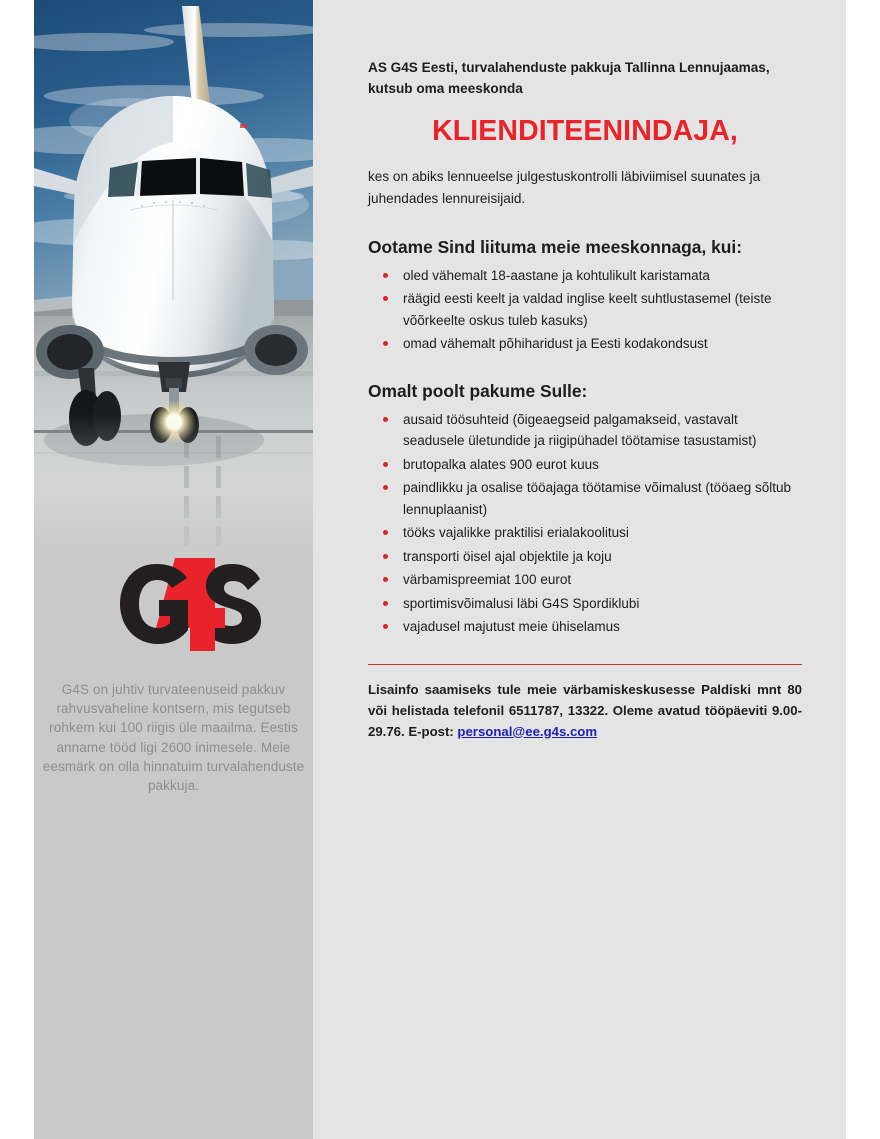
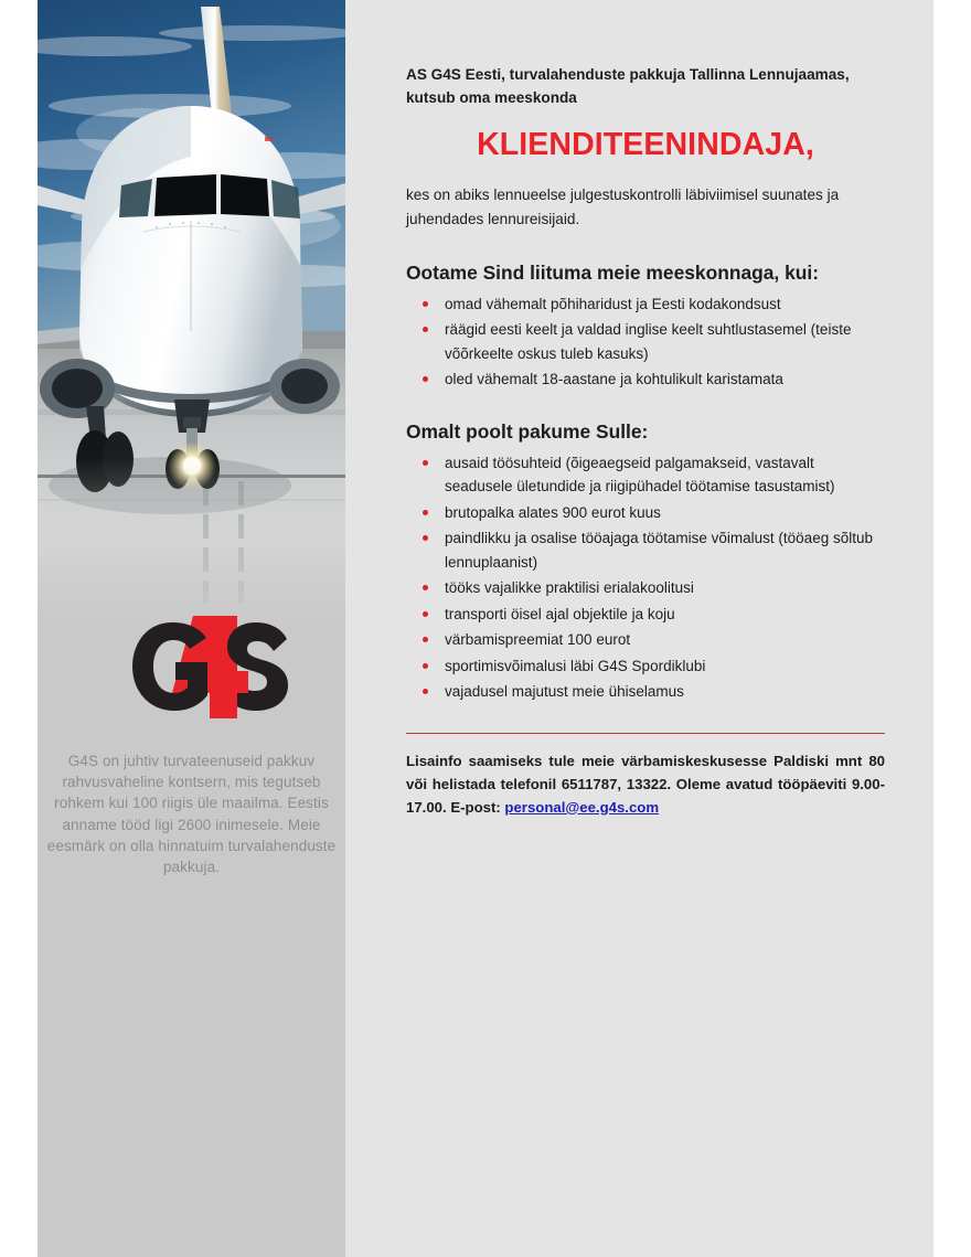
  G4S on juhtiv turvateenuseid pakkuv rahvusvaheline kontsern, mis tegutseb rohkem kui 100 riigis üle maailma. Eestis anname tööd ligi 2600 inimesele. Meie eesmärk on olla hinnatuim turvalahenduste pakkuja.
  AS G4S Eesti, turvalahenduste pakkuja Tallinna Lennujaamas, kutsub oma meeskonda
  KLIENDITEENINDAJA,
  kes on abiks lennueelse julgestuskontrolli läbiviimisel suunates ja juhendades lennureisijaid.
  Ootame Sind liituma meie meeskonnaga, kui:
- oled vähemalt 18-aastane ja kohtulikult karistamata
+ omad vähemalt põhiharidust ja Eesti kodakondsust
  räägid eesti keelt ja valdad inglise keelt suhtlustasemel (teiste võõrkeelte oskus tuleb kasuks)
- omad vähemalt põhiharidust ja Eesti kodakondsust
+ oled vähemalt 18-aastane ja kohtulikult karistamata
  Omalt poolt pakume Sulle:
  ausaid töösuhteid (õigeaegseid palgamakseid, vastavalt seadusele ületundide ja riigipühadel töötamise tasustamist)
  brutopalka alates 900 eurot kuus
  paindlikku ja osalise tööajaga töötamise võimalust (tööaeg sõltub lennuplaanist)
  tööks vajalikke praktilisi erialakoolitusi
  transporti öisel ajal objektile ja koju
  värbamispreemiat 100 eurot
  sportimisvõimalusi läbi G4S Spordiklubi
  vajadusel majutust meie ühiselamus
- Lisainfo saamiseks tule meie värbamiskeskusesse Paldiski mnt 80 või helistada telefonil 6511787, 13322. Oleme avatud tööpäeviti 9.00-29.76. E-post: personal@ee.g4s.com
+ Lisainfo saamiseks tule meie värbamiskeskusesse Paldiski mnt 80 või helistada telefonil 6511787, 13322. Oleme avatud tööpäeviti 9.00-17.00. E-post: personal@ee.g4s.com
